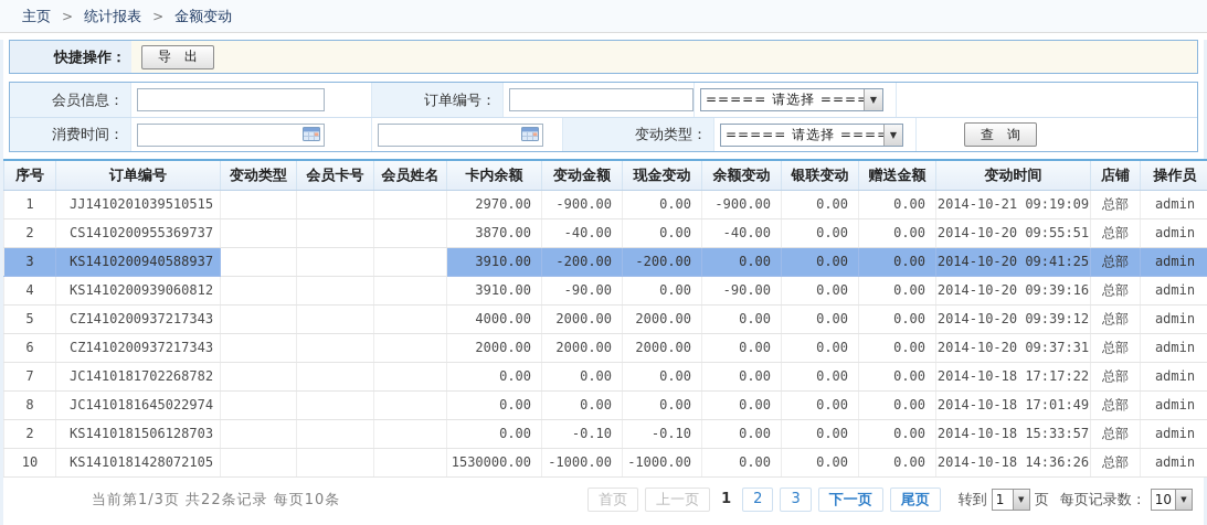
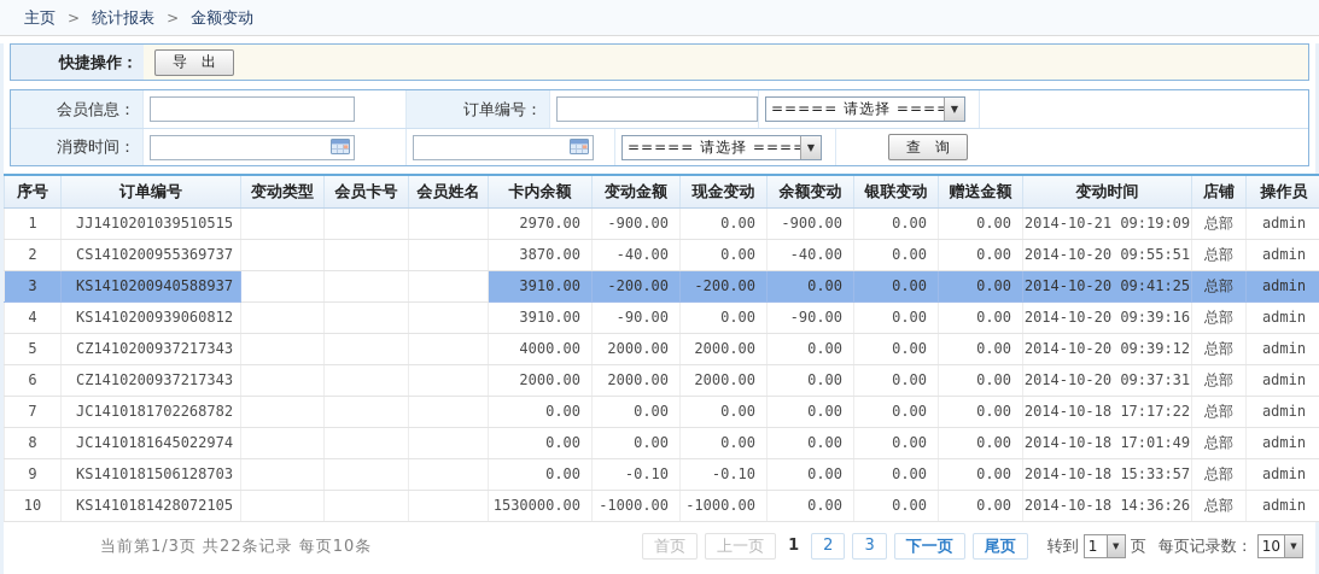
  主页
  >
  统计报表
  >
  金额变动
  快捷操作：
  导 出
  会员信息：
  订单编号：
  ===== 请选择 ===
  ▼
  消费时间：
- 变动类型：
  ===== 请选择 ===
  ▼
  查 询
  序号	订单编号	变动类型	会员卡号	会员姓名	卡内余额	变动金额	现金变动	余额变动	银联变动	赠送金额	变动时间	店铺	操作员
  1	JJ1410201039510515				2970.00	-900.00	0.00	-900.00	0.00	0.00	2014-10-21 09:19:09	总部	admin
  2	CS1410200955369737				3870.00	-40.00	0.00	-40.00	0.00	0.00	2014-10-20 09:55:51	总部	admin
  3	KS1410200940588937				3910.00	-200.00	-200.00	0.00	0.00	0.00	2014-10-20 09:41:25	总部	admin
  4	KS1410200939060812				3910.00	-90.00	0.00	-90.00	0.00	0.00	2014-10-20 09:39:16	总部	admin
  5	CZ1410200937217343				4000.00	2000.00	2000.00	0.00	0.00	0.00	2014-10-20 09:39:12	总部	admin
  6	CZ1410200937217343				2000.00	2000.00	2000.00	0.00	0.00	0.00	2014-10-20 09:37:31	总部	admin
  7	JC1410181702268782				0.00	0.00	0.00	0.00	0.00	0.00	2014-10-18 17:17:22	总部	admin
  8	JC1410181645022974				0.00	0.00	0.00	0.00	0.00	0.00	2014-10-18 17:01:49	总部	admin
- 2	KS1410181506128703				0.00	-0.10	-0.10	0.00	0.00	0.00	2014-10-18 15:33:57	总部	admin
+ 9	KS1410181506128703				0.00	-0.10	-0.10	0.00	0.00	0.00	2014-10-18 15:33:57	总部	admin
  10	KS1410181428072105				1530000.00	-1000.00	-1000.00	0.00	0.00	0.00	2014-10-18 14:36:26	总部	admin
  当前第1/3页 共22条记录 每页10条
  首页
  上一页
  1
  2
  3
  下一页
  尾页
  转到
  1
  ▼
  页
  每页记录数：
  10
  ▼
